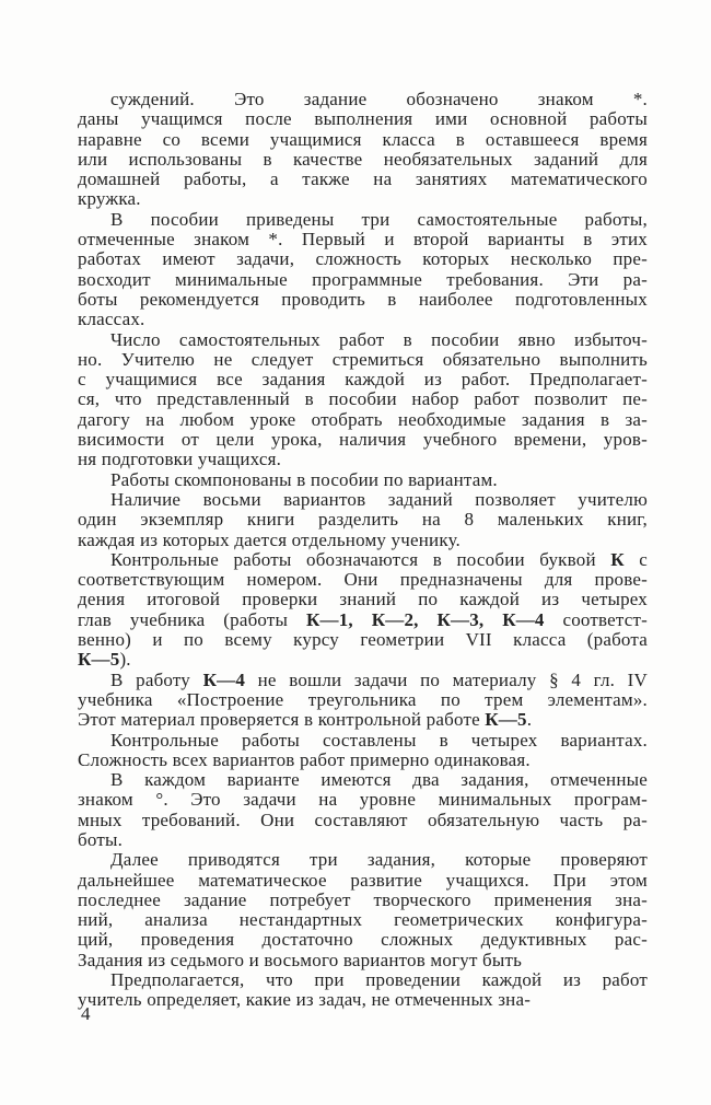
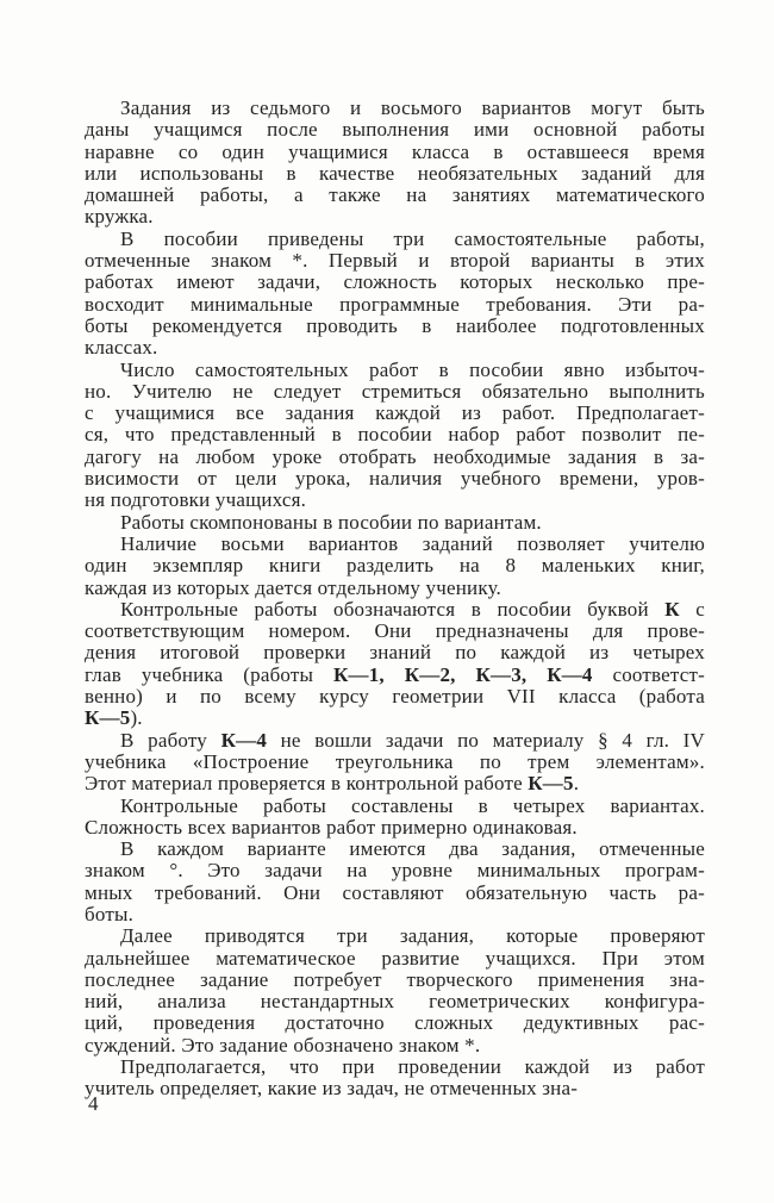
- суждений. Это задание обозначено знаком *.
+ Задания из седьмого и восьмого вариантов могут быть
  даны учащимся после выполнения ими основной работы
- наравне со всеми учащимися класса в оставшееся время
+ наравне со один учащимися класса в оставшееся время
  или использованы в качестве необязательных заданий для
  домашней работы, а также на занятиях математического
  кружка.
  В пособии приведены три самостоятельные работы,
  отмеченные знаком *. Первый и второй варианты в этих
  работах имеют задачи, сложность которых несколько пре-
  восходит минимальные программные требования. Эти ра-
  боты рекомендуется проводить в наиболее подготовленных
  классах.
  Число самостоятельных работ в пособии явно избыточ-
  но. Учителю не следует стремиться обязательно выполнить
  с учащимися все задания каждой из работ. Предполагает-
  ся, что представленный в пособии набор работ позволит пе-
  дагогу на любом уроке отобрать необходимые задания в за-
  висимости от цели урока, наличия учебного времени, уров-
  ня подготовки учащихся.
  Работы скомпонованы в пособии по вариантам.
  Наличие восьми вариантов заданий позволяет учителю
  один экземпляр книги разделить на 8 маленьких книг,
  каждая из которых дается отдельному ученику.
  Контрольные работы обозначаются в пособии буквой К с
  соответствующим номером. Они предназначены для прове-
  дения итоговой проверки знаний по каждой из четырех
  глав учебника (работы К—1, К—2, К—3, К—4 соответст-
  венно) и по всему курсу геометрии VII класса (работа
  К—5).
  В работу К—4 не вошли задачи по материалу § 4 гл. IV
  учебника «Построение треугольника по трем элементам».
  Этот материал проверяется в контрольной работе К—5.
  Контрольные работы составлены в четырех вариантах.
  Сложность всех вариантов работ примерно одинаковая.
  В каждом варианте имеются два задания, отмеченные
  знаком °. Это задачи на уровне минимальных програм-
  мных требований. Они составляют обязательную часть ра-
  боты.
  Далее приводятся три задания, которые проверяют
  дальнейшее математическое развитие учащихся. При этом
  последнее задание потребует творческого применения зна-
  ний, анализа нестандартных геометрических конфигура-
  ций, проведения достаточно сложных дедуктивных рас-
- Задания из седьмого и восьмого вариантов могут быть
+ суждений. Это задание обозначено знаком *.
  Предполагается, что при проведении каждой из работ
  учитель определяет, какие из задач, не отмеченных зна-
  4
